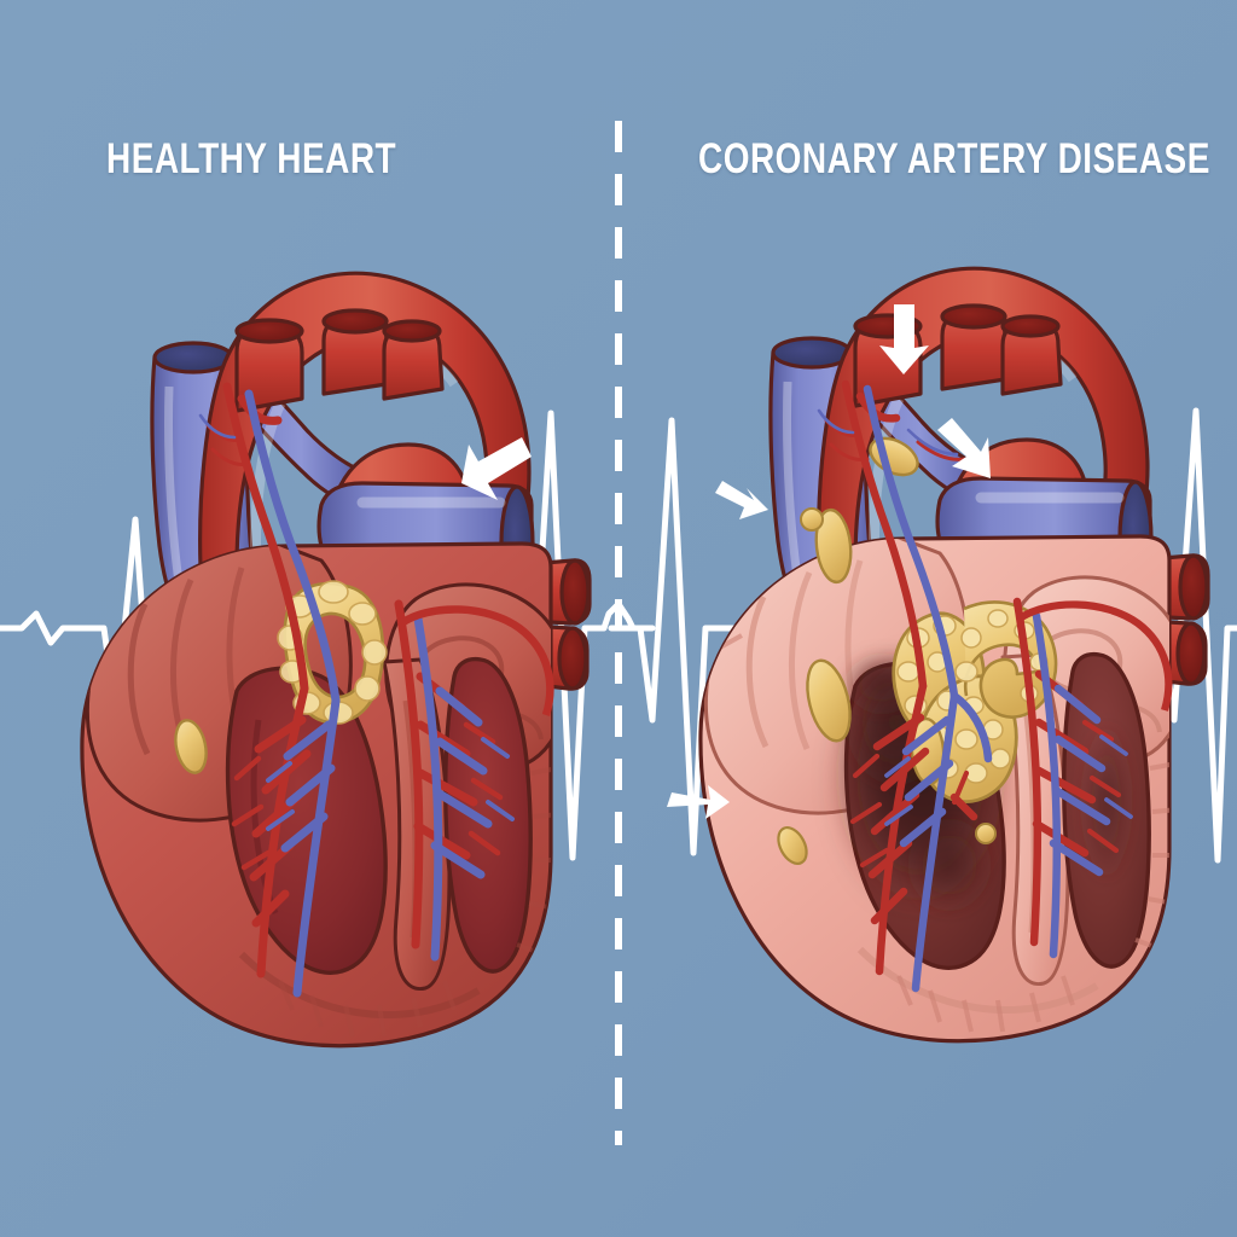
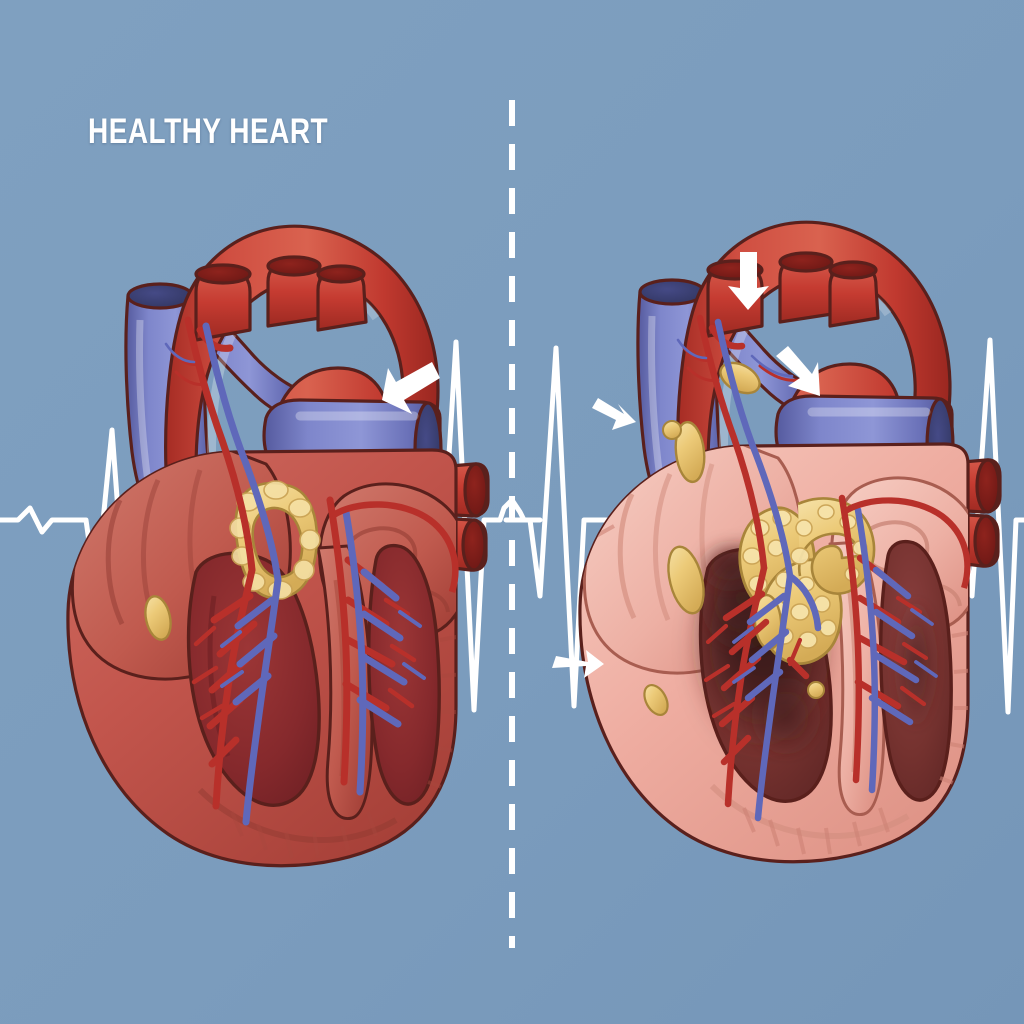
  HEALTHY HEART
- CORONARY ARTERY DISEASE
